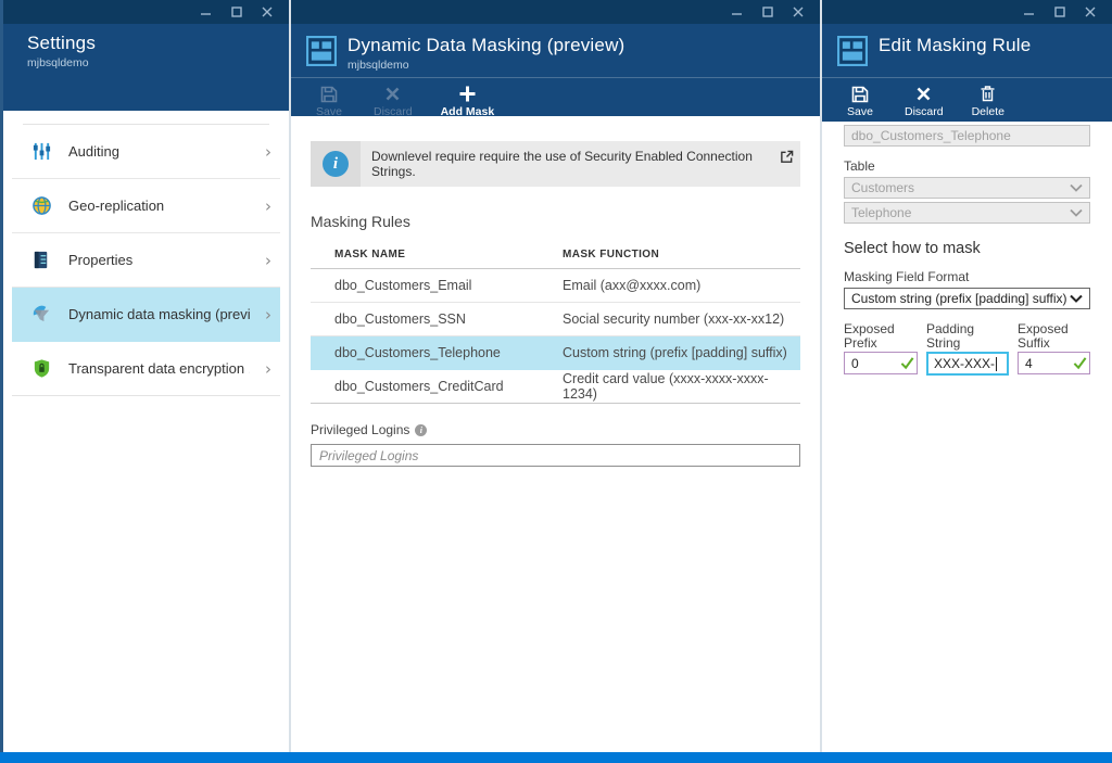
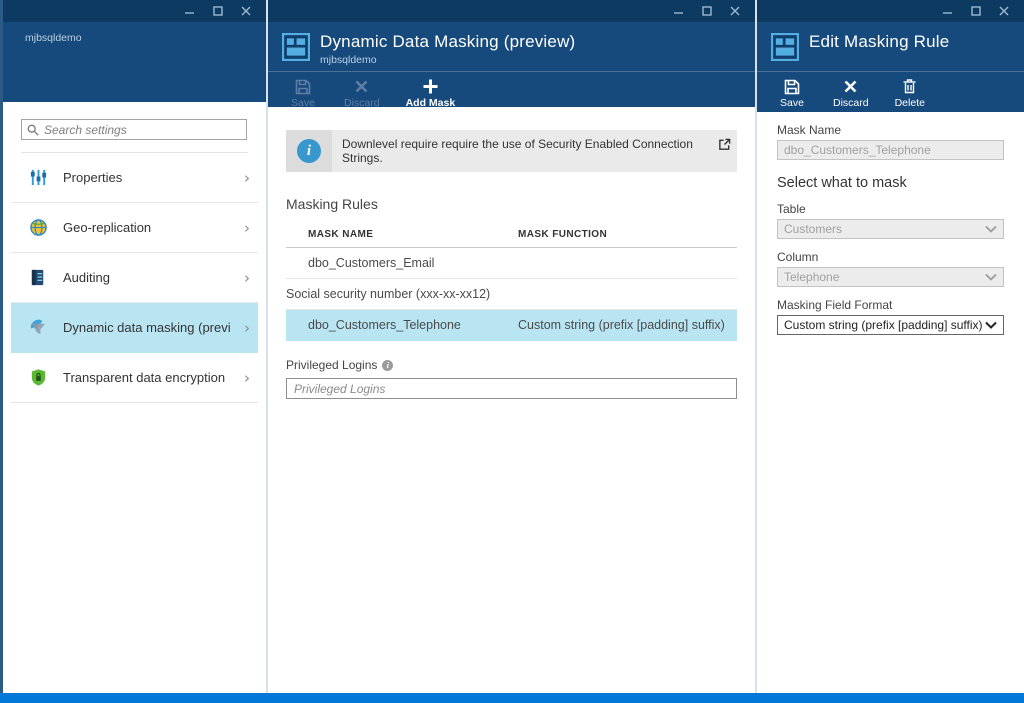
- Settings
  mjbsqldemo
+ Search settings
- Auditing
+ Properties
  ›
  Geo-replication
  ›
- Properties
+ Auditing
  ›
  Dynamic data masking (previ
  ›
  Transparent data encryption
  ›
  Dynamic Data Masking (preview)
  mjbsqldemo
  Save
  Discard
  Add Mask
  i
  Downlevel require require the use of Security Enabled Connection Strings.
  Masking Rules
  MASK NAME
  MASK FUNCTION
  dbo_Customers_Email
- Email (axx@xxxx.com)
- dbo_Customers_SSN
  Social security number (xxx-xx-xx12)
  dbo_Customers_Telephone
  Custom string (prefix [padding] suffix)
- dbo_Customers_CreditCard
- Credit card value (xxxx-xxxx-xxxx-1234)
  Privileged Logins
  i
  Privileged Logins
  Edit Masking Rule
  Save
  Discard
  Delete
+ Mask Name
  dbo_Customers_Telephone
+ Select what to mask
  Table
  Customers
+ Column
  Telephone
- Select how to mask
  Masking Field Format
  Custom string (prefix [padding] suffix)
- Exposed Prefix
- 0
- Padding String
- XXX-XXX-
- Exposed Suffix
- 4
